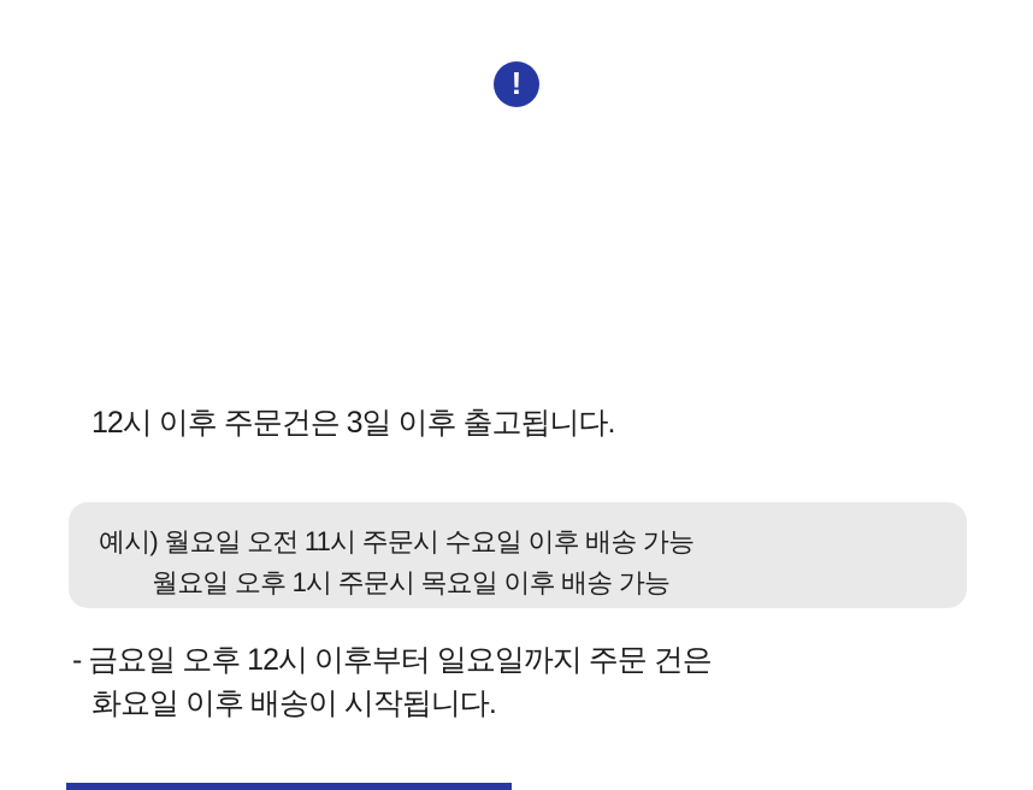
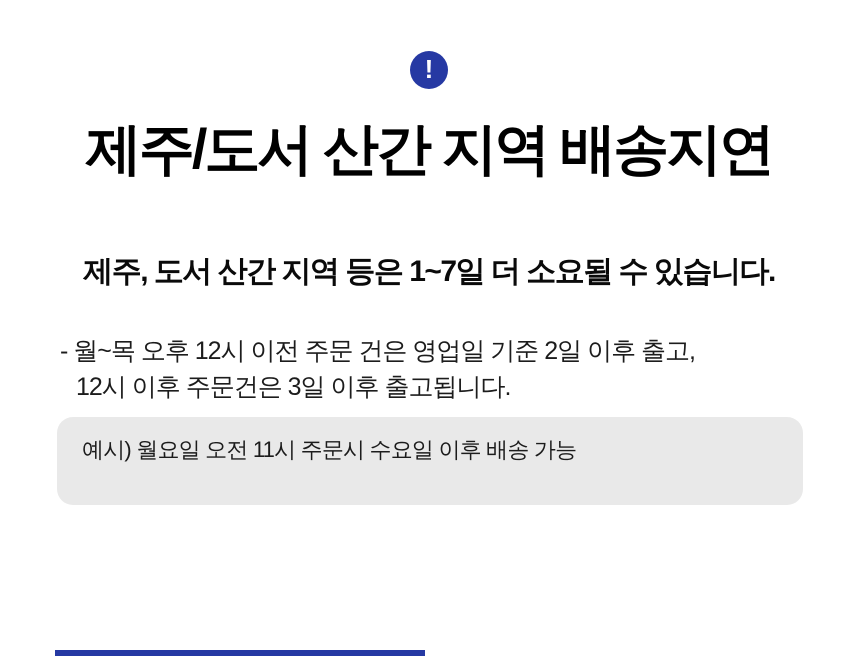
  !
+ 제주/도서 산간 지역 배송지연
+ 제주, 도서 산간 지역 등은 1~7일 더 소요될 수 있습니다.
+ - 월~목 오후 12시 이전 주문 건은 영업일 기준 2일 이후 출고,
  12시 이후 주문건은 3일 이후 출고됩니다.
  예시) 월요일 오전 11시 주문시 수요일 이후 배송 가능
- 월요일 오후 1시 주문시 목요일 이후 배송 가능
- - 금요일 오후 12시 이후부터 일요일까지 주문 건은
- 화요일 이후 배송이 시작됩니다.
